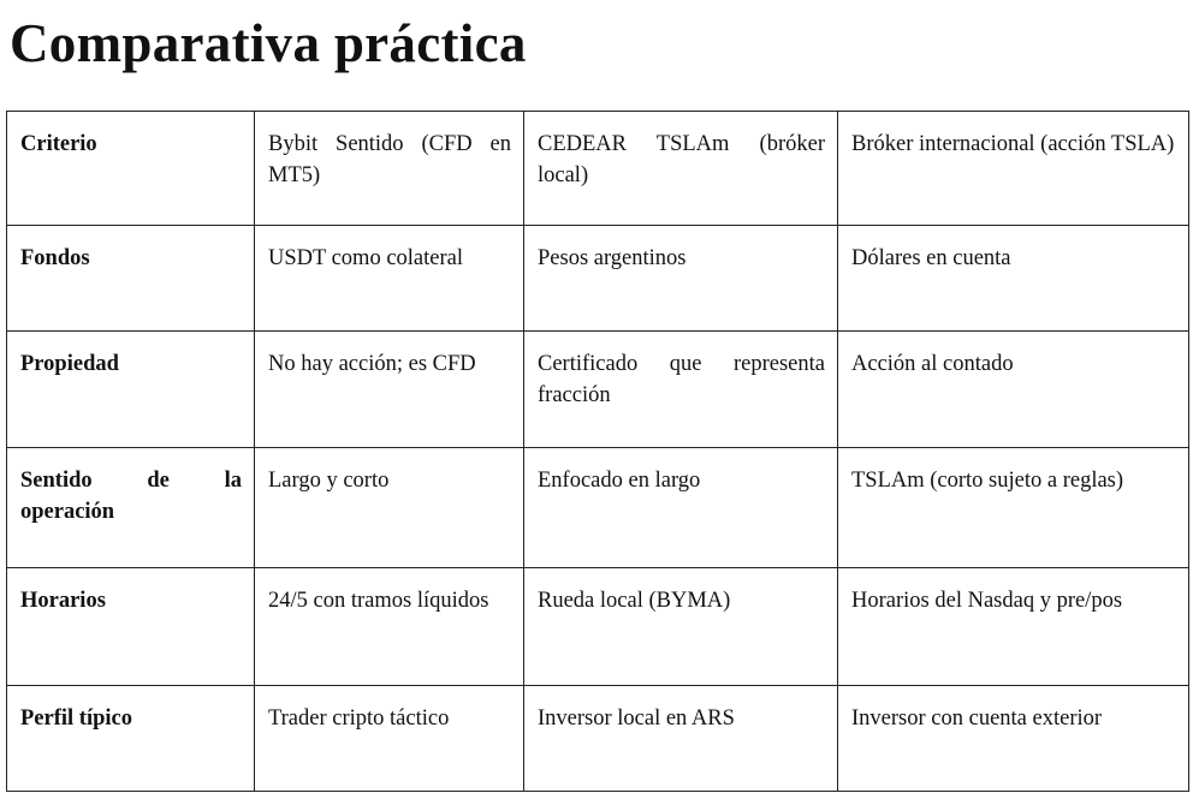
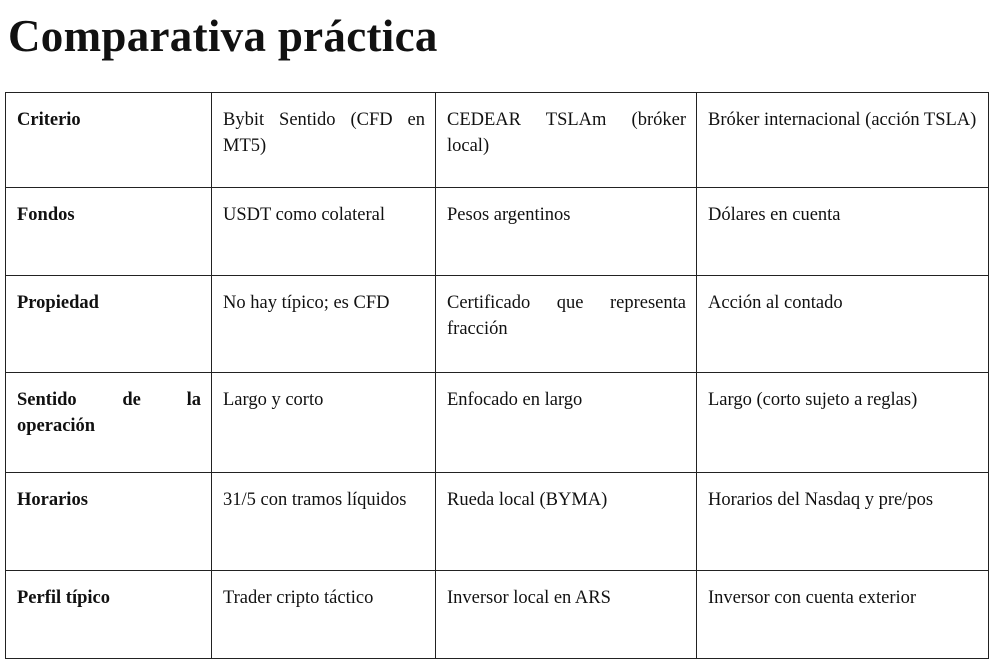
  Comparativa práctica
  Criterio	Bybit Sentido (CFD en MT5)	CEDEAR TSLAm (bróker local)	Bróker internacional (acción TSLA)
  Fondos	USDT como colateral	Pesos argentinos	Dólares en cuenta
- Propiedad	No hay acción; es CFD	Certificado que representa fracción	Acción al contado
+ Propiedad	No hay típico; es CFD	Certificado que representa fracción	Acción al contado
- Sentido de la operación	Largo y corto	Enfocado en largo	TSLAm (corto sujeto a reglas)
+ Sentido de la operación	Largo y corto	Enfocado en largo	Largo (corto sujeto a reglas)
- Horarios	24/5 con tramos líquidos	Rueda local (BYMA)	Horarios del Nasdaq y pre/pos
+ Horarios	31/5 con tramos líquidos	Rueda local (BYMA)	Horarios del Nasdaq y pre/pos
  Perfil típico	Trader cripto táctico	Inversor local en ARS	Inversor con cuenta exterior
